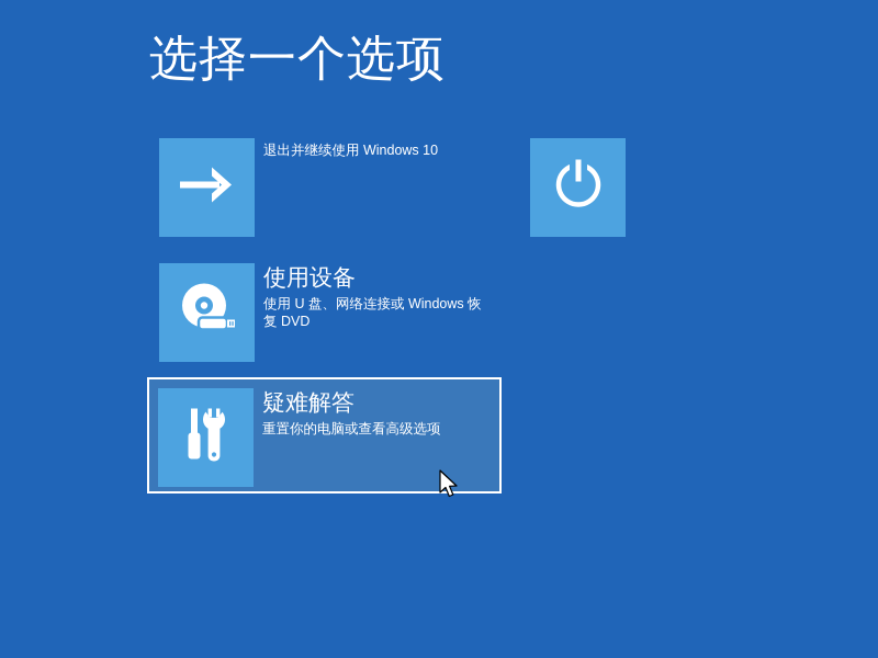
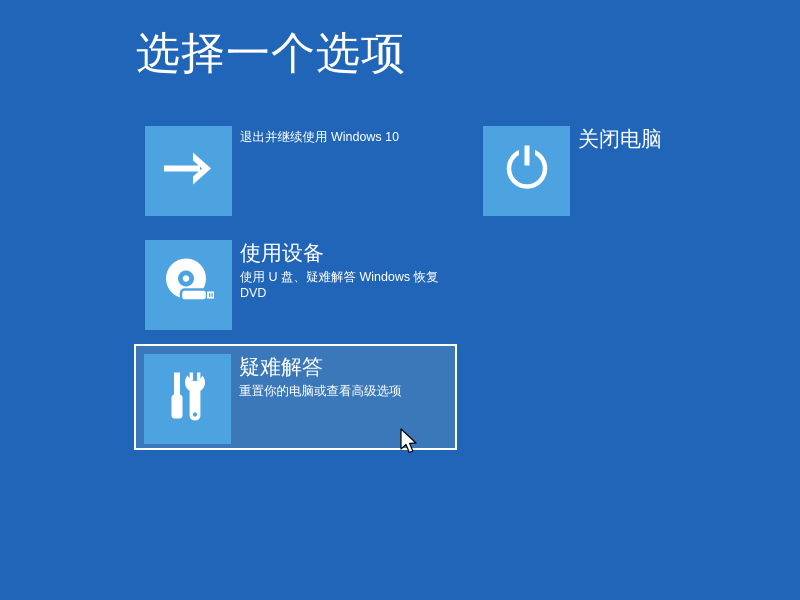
  选择一个选项
  退出并继续使用 Windows 10
  使用设备
- 使用 U 盘、网络连接或 Windows 恢复 DVD
+ 使用 U 盘、疑难解答 Windows 恢复 DVD
  疑难解答
  重置你的电脑或查看高级选项
+ 关闭电脑
